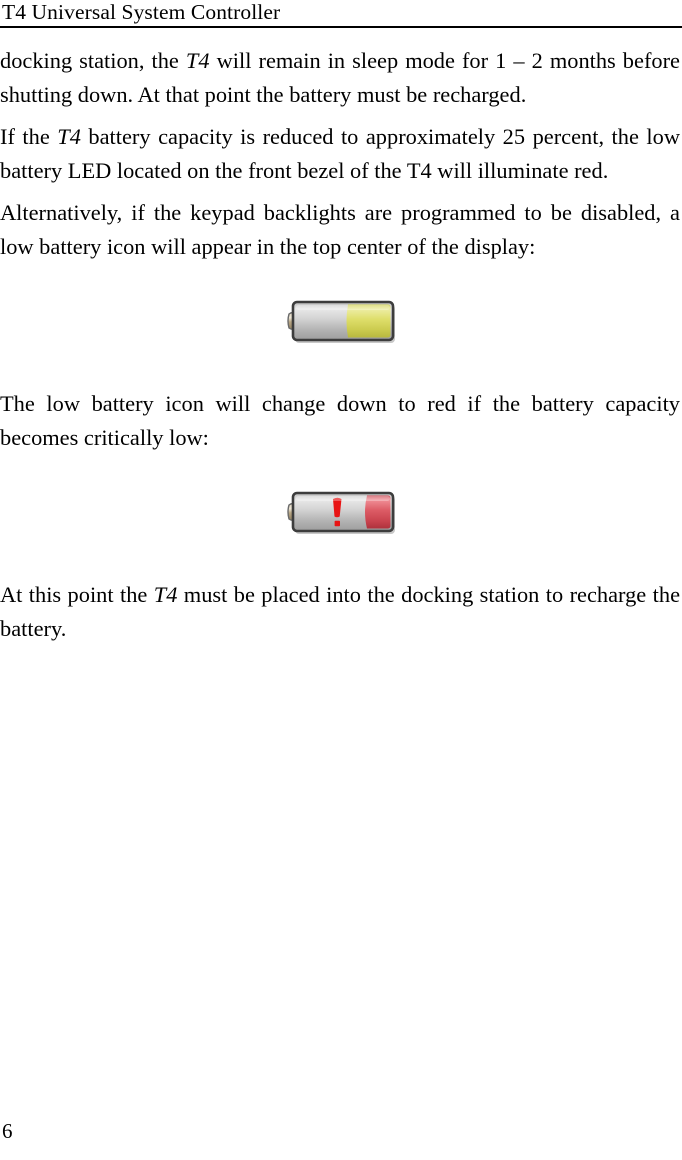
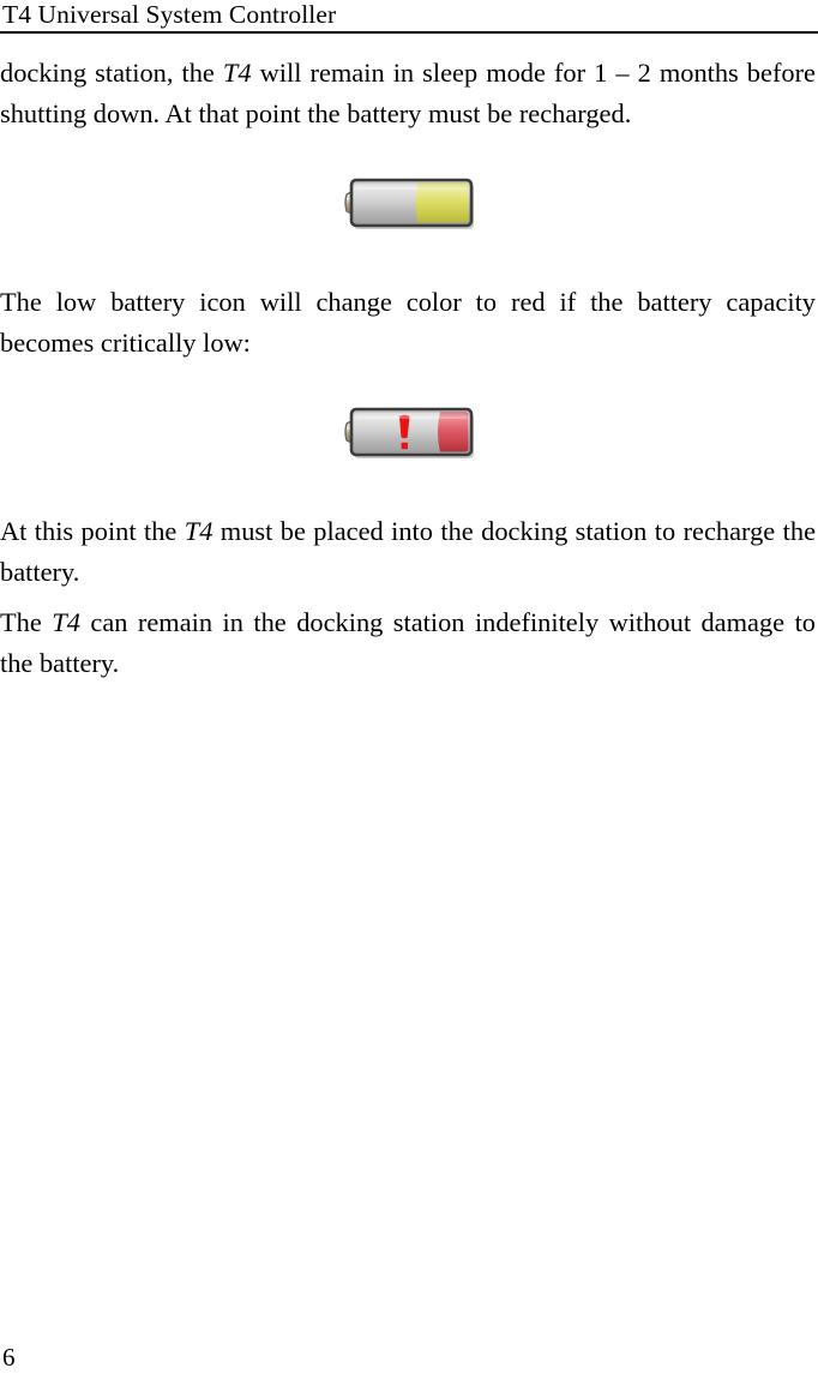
  T4 Universal System Controller
  docking station, the T4 will remain in sleep mode for 1 – 2 months before shutting down. At that point the battery must be recharged.
- If the T4 battery capacity is reduced to approximately 25 percent, the low battery LED located on the front bezel of the T4 will illuminate red.
- Alternatively, if the keypad backlights are programmed to be disabled, a low battery icon will appear in the top center of the display:
- The low battery icon will change down to red if the battery capacity becomes critically low:
+ The low battery icon will change color to red if the battery capacity becomes critically low:
  At this point the T4 must be placed into the docking station to recharge the battery.
+ The T4 can remain in the docking station indefinitely without damage to the battery.
  6
